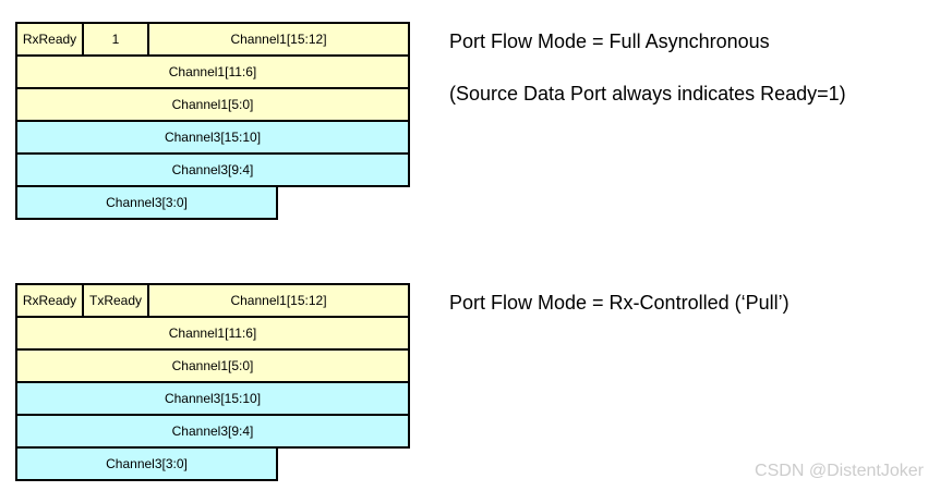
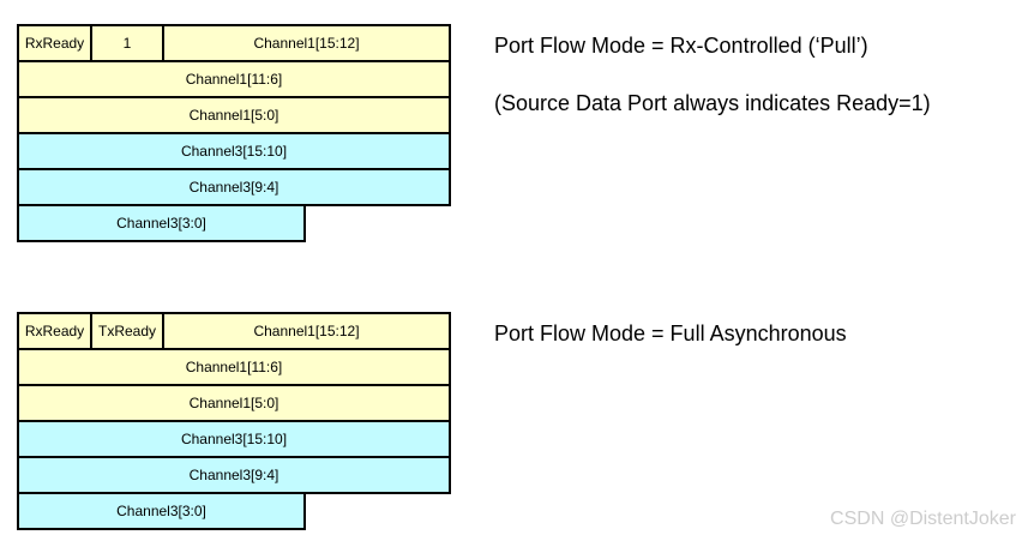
  RxReady
  1
  Channel1[15:12]
  Channel1[11:6]
  Channel1[5:0]
  Channel3[15:10]
  Channel3[9:4]
  Channel3[3:0]
- Port Flow Mode = Full Asynchronous
+ Port Flow Mode = Rx-Controlled (‘Pull’)
  (Source Data Port always indicates Ready=1)
  RxReady
  TxReady
  Channel1[15:12]
  Channel1[11:6]
  Channel1[5:0]
  Channel3[15:10]
  Channel3[9:4]
  Channel3[3:0]
- Port Flow Mode = Rx-Controlled (‘Pull’)
+ Port Flow Mode = Full Asynchronous
  CSDN @DistentJoker
